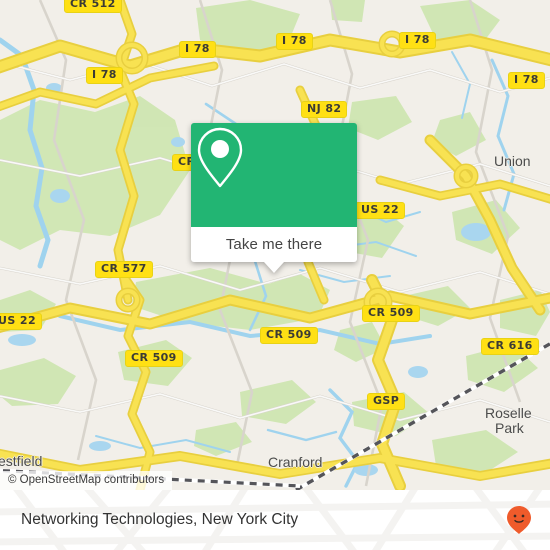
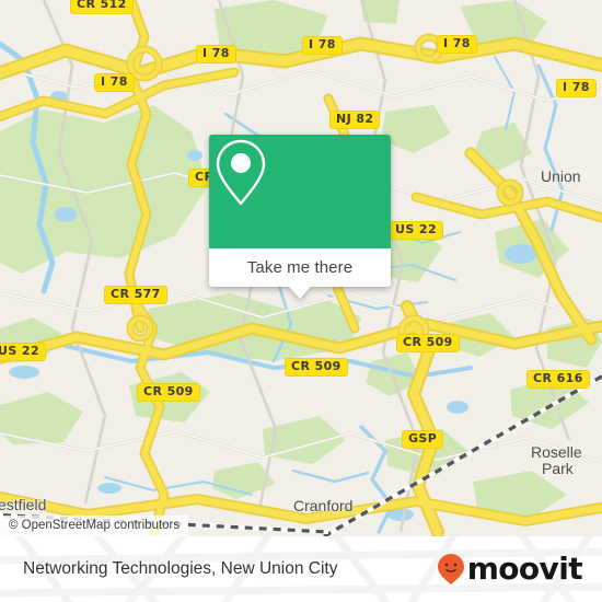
  CR 512
  I 78
  I 78
  I 78
  I 78
  I 78
  NJ 82
  US 22
  US 22
  CR 577
  CR 509
  CR 509
  CR 509
  CR 616
  GSP
  Union
  Roselle
  Park
  Cranford
  estfield
  © OpenStreetMap contributors
  Take me there
- Networking Technologies, New York City
+ Networking Technologies, New Union City
+ moovit
